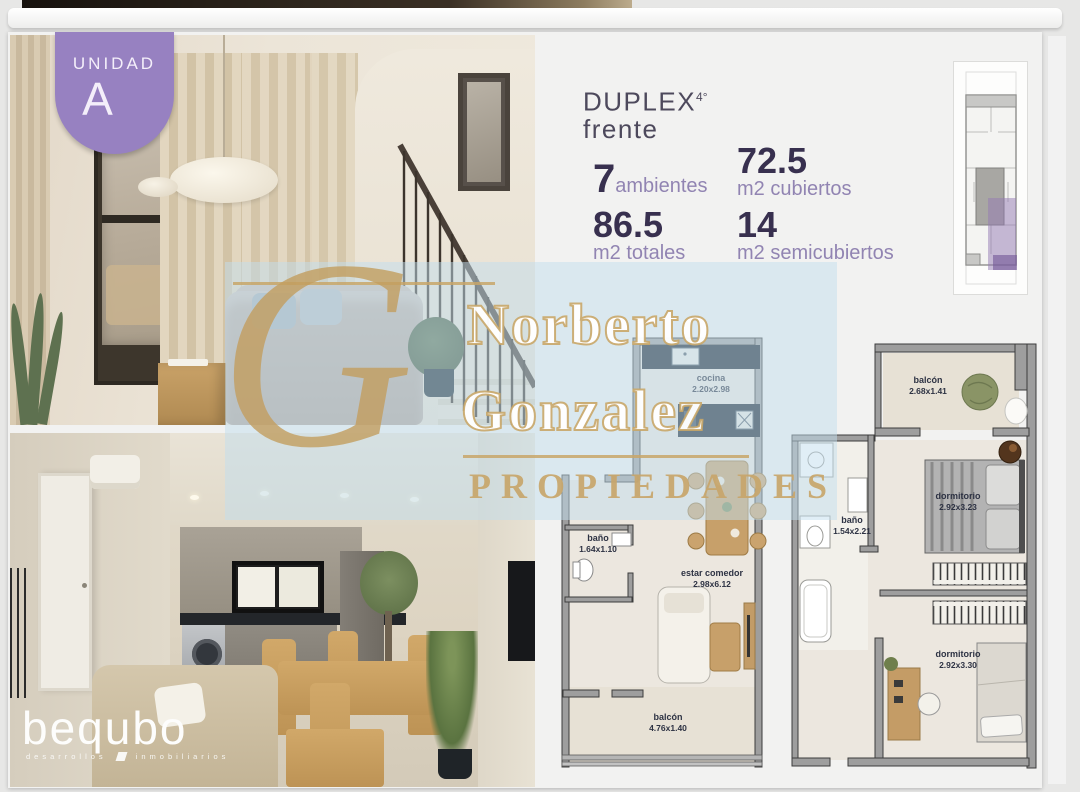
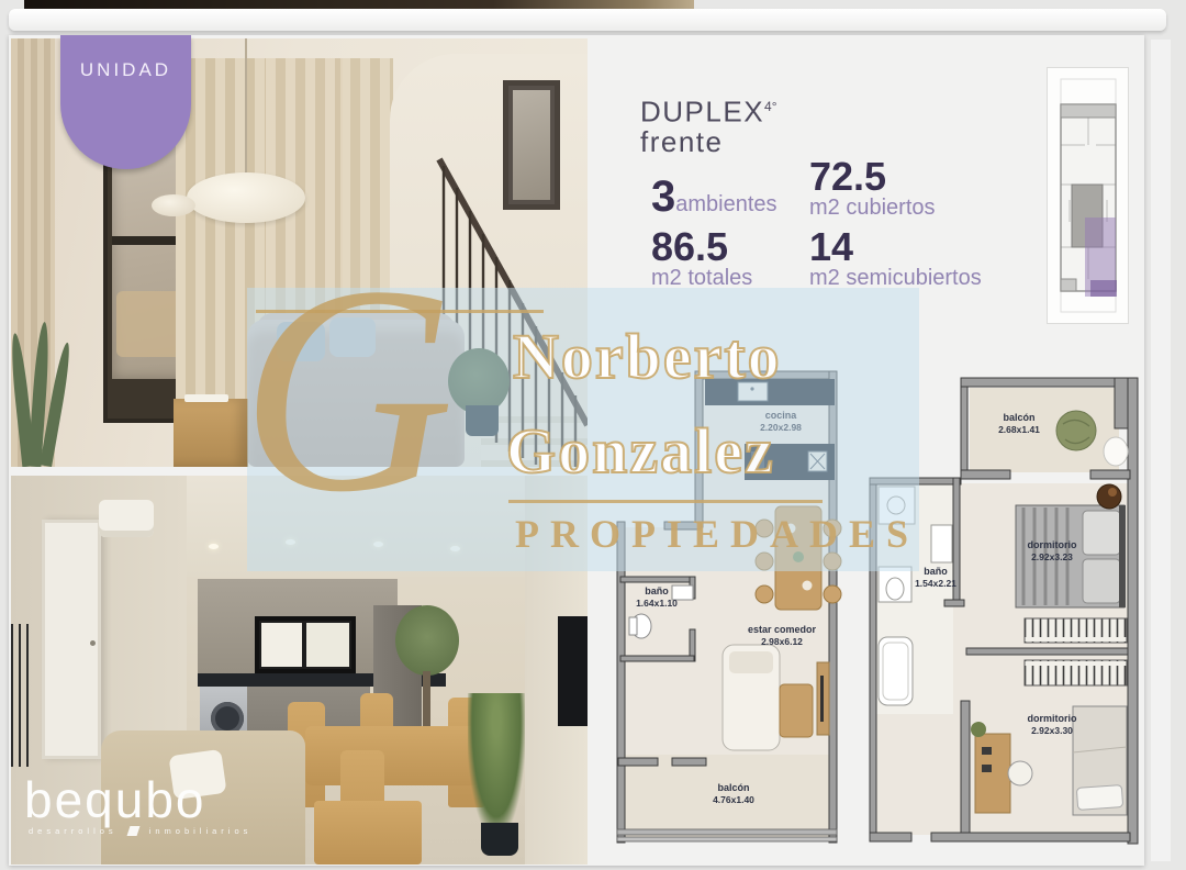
  UNIDAD
- A
  DUPLEX4°
  frente
- 7
+ 3
  ambientes
  72.5
  m2 cubiertos
  86.5
  m2 totales
  14
  m2 semicubiertos
  cocina
  2.20x2.98
  baño
  1.64x1.10
  estar comedor
  2.98x6.12
  balcón
  4.76x1.40
  balcón
  2.68x1.41
  baño
  1.54x2.21
  dormitorio
  2.92x3.23
  dormitorio
  2.92x3.30
  G
  Norberto
  Gonzalez
  PROPIEDADES
  bequbo
  desarrollos
  inmobiliarios
